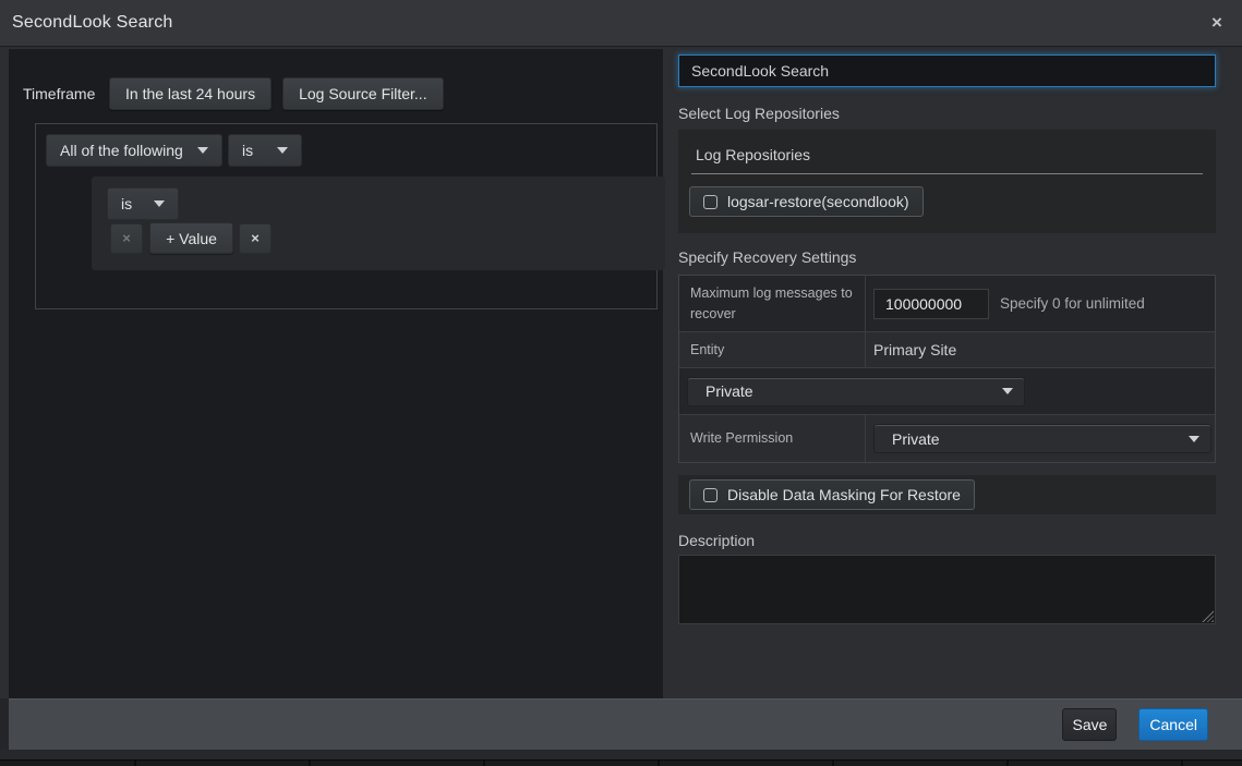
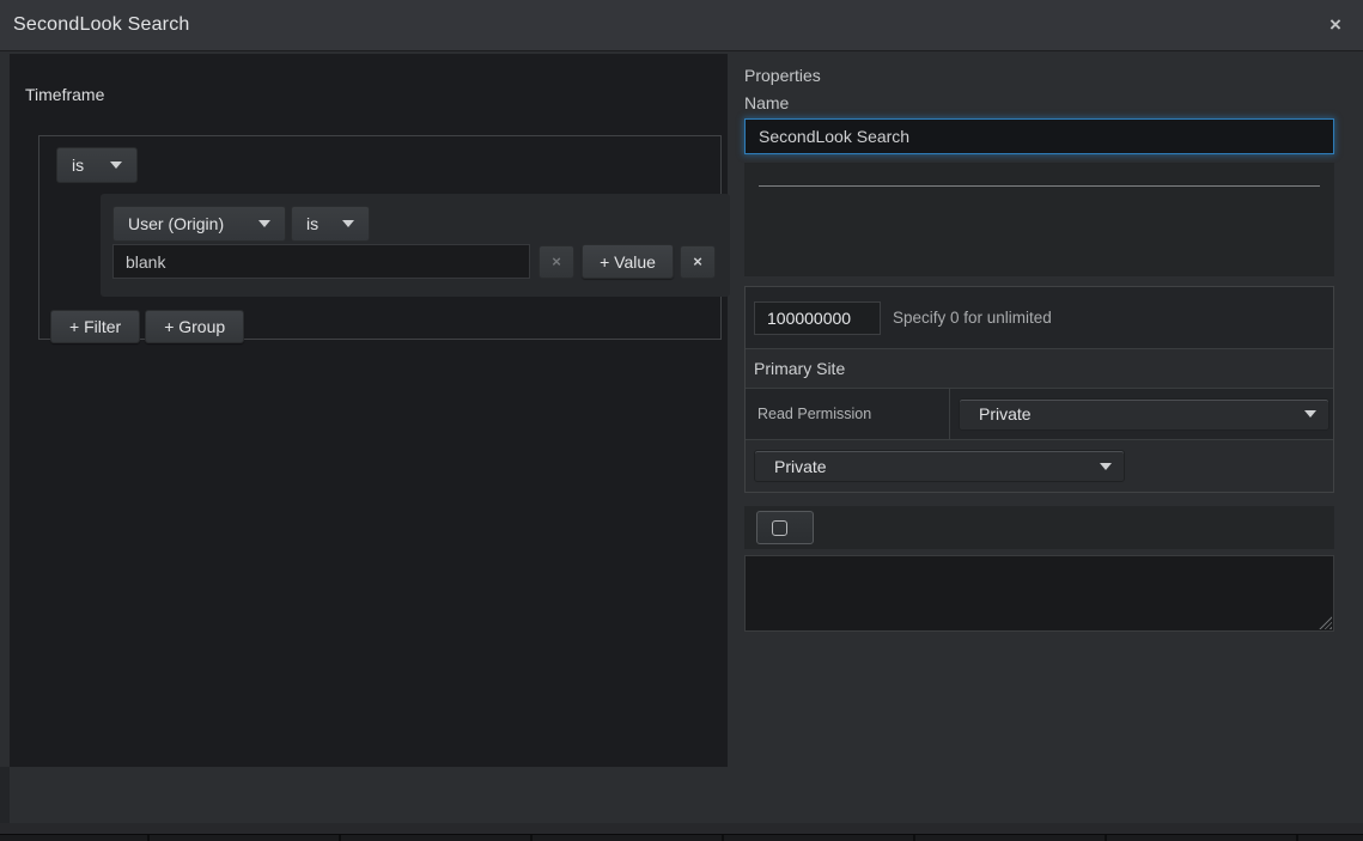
  SecondLook Search
  ×
  Timeframe
- In the last 24 hours
- Log Source Filter...
- All of the following
  is
+ User (Origin)
  is
+ blank
  ×
  + Value
  ×
+ + Filter
+ + Group
+ Properties
+ Name
  SecondLook Search
- Select Log Repositories
- Log Repositories
- logsar-restore(secondlook)
- Specify Recovery Settings
- Maximum log messages to recover
  100000000
  Specify 0 for unlimited
- Entity
  Primary Site
+ Read Permission
  Private
- Write Permission
  Private
- Disable Data Masking For Restore
- Description
- Save
- Cancel
